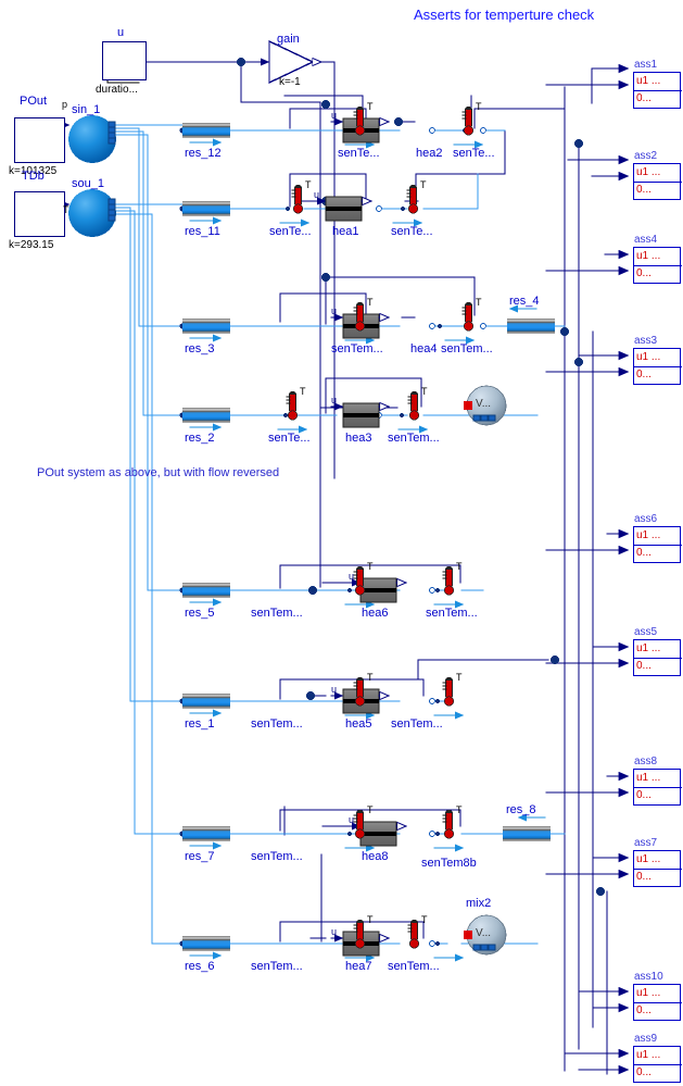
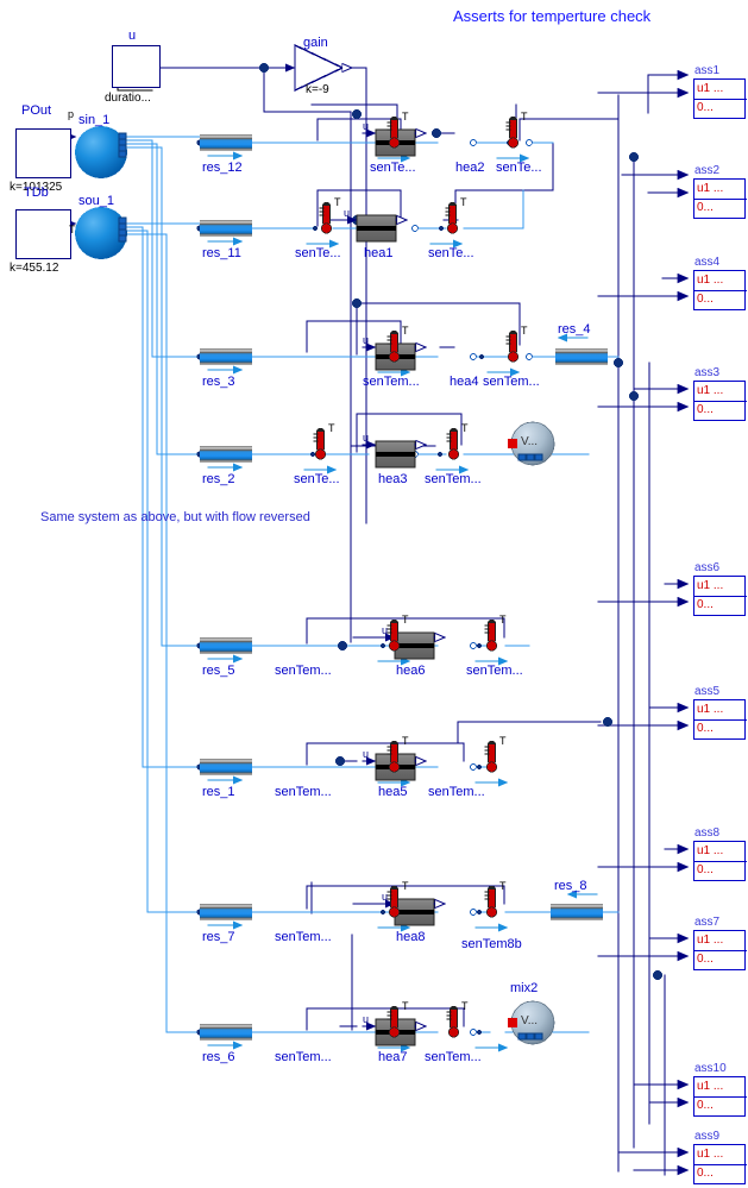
  Asserts for temperture check
- POut system as above, but with flow reversed
+ Same system as above, but with flow reversed
  u
  duratio...
  gain
- k=-1
+ k=-9
  POut
  k=101325
  TDb
- k=293.15
+ k=455.12
  sin_1
  p
  sou_1
  T
  res_12
  senTe...
  senTe...
  hea2
  res_11
  senTe...
  hea1
  senTe...
  res_3
  senTem...
  hea4
  senTem...
  res_4
  res_2
  senTe...
  hea3
  senTem...
  V...
  res_5
  senTem...
  hea6
  senTem...
  res_1
  senTem...
  hea5
  senTem...
  res_7
  senTem...
  hea8
  senTem8b
  res_8
  res_6
  senTem...
  hea7
  senTem...
  mix2
  V...
  T
  T
  T
  T
  T
  T
  T
  T
  T
  T
  T
  T
  T
  T
  T
  T
  u
  u
  u
  u
  u
  u
  u
  u
  u1 ...
  0...
  ass1
  u1 ...
  0...
  ass2
  u1 ...
  0...
  ass4
  u1 ...
  0...
  ass3
  u1 ...
  0...
  ass6
  u1 ...
  0...
  ass5
  u1 ...
  0...
  ass8
  u1 ...
  0...
  ass7
  u1 ...
  0...
  ass10
  u1 ...
  0...
  ass9
